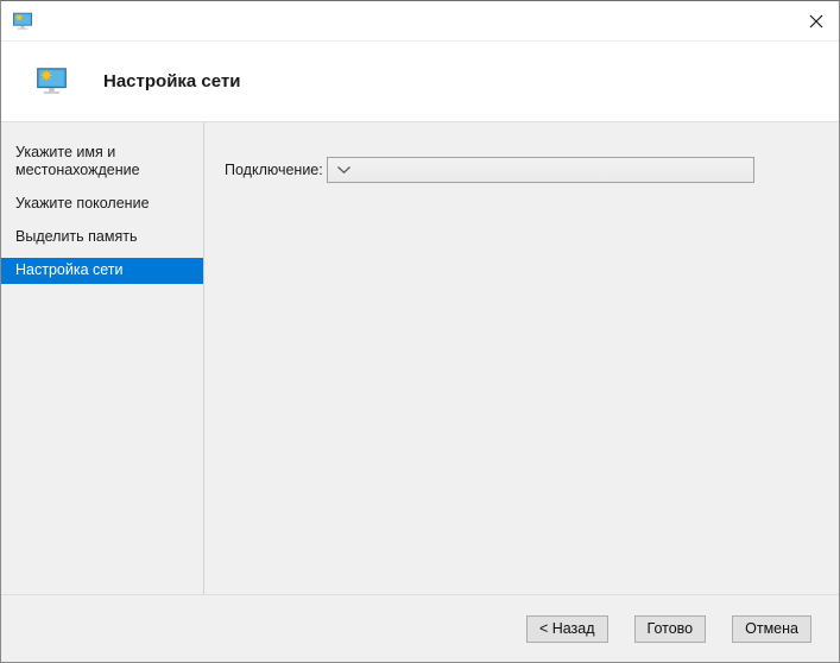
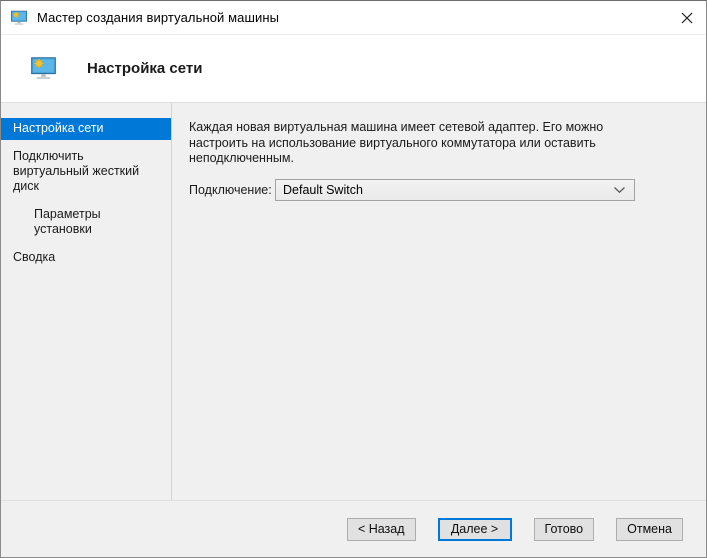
+ Мастер создания виртуальной машины
  Настройка сети
- Укажите имя и местонахождение
- Укажите поколение
- Выделить память
  Настройка сети
+ Подключить виртуальный жесткий диск
+ Параметры установки
+ Сводка
+ Каждая новая виртуальная машина имеет сетевой адаптер. Его можно настроить на использование виртуального коммутатора или оставить неподключенным.
  Подключение:
+ Default Switch
  < Назад
+ Далее >
  Готово
  Отмена
